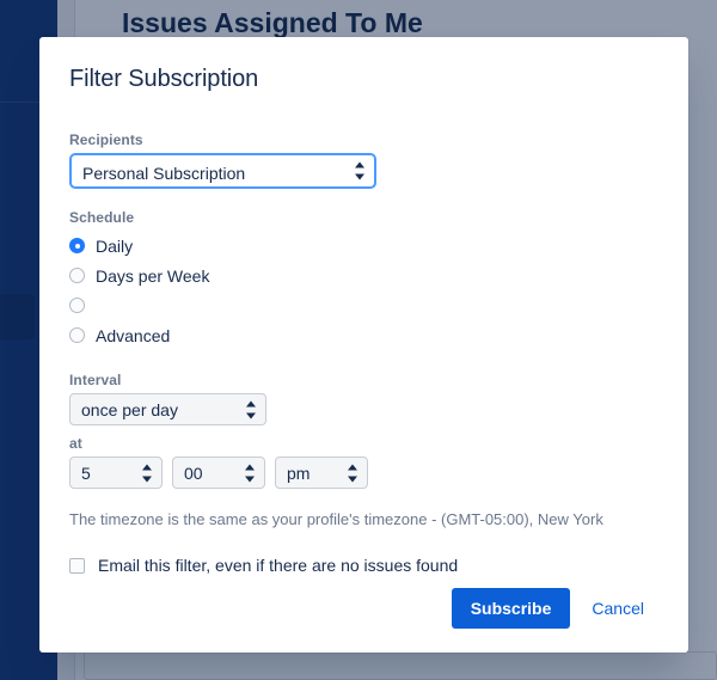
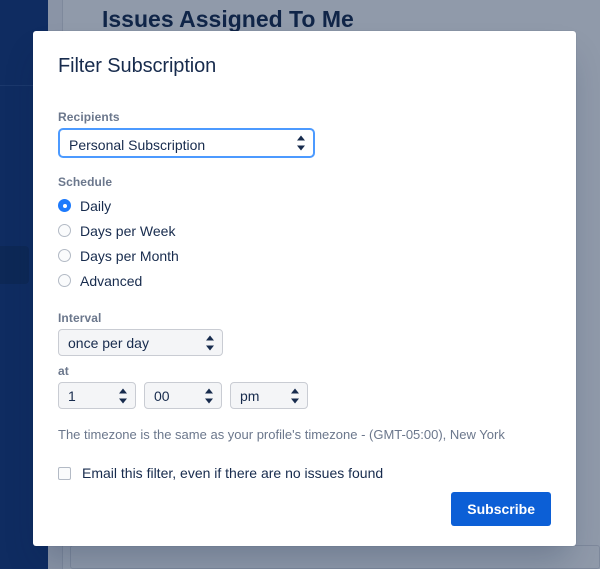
  Issues Assigned To Me
  Filter Subscription
  Recipients
  Personal Subscription
  Schedule
  Daily
  Days per Week
+ Days per Month
  Advanced
  Interval
  once per day
  at
- 5
+ 1
  00
  pm
  The timezone is the same as your profile's timezone - (GMT-05:00), New York
  Email this filter, even if there are no issues found
  Subscribe
- Cancel
